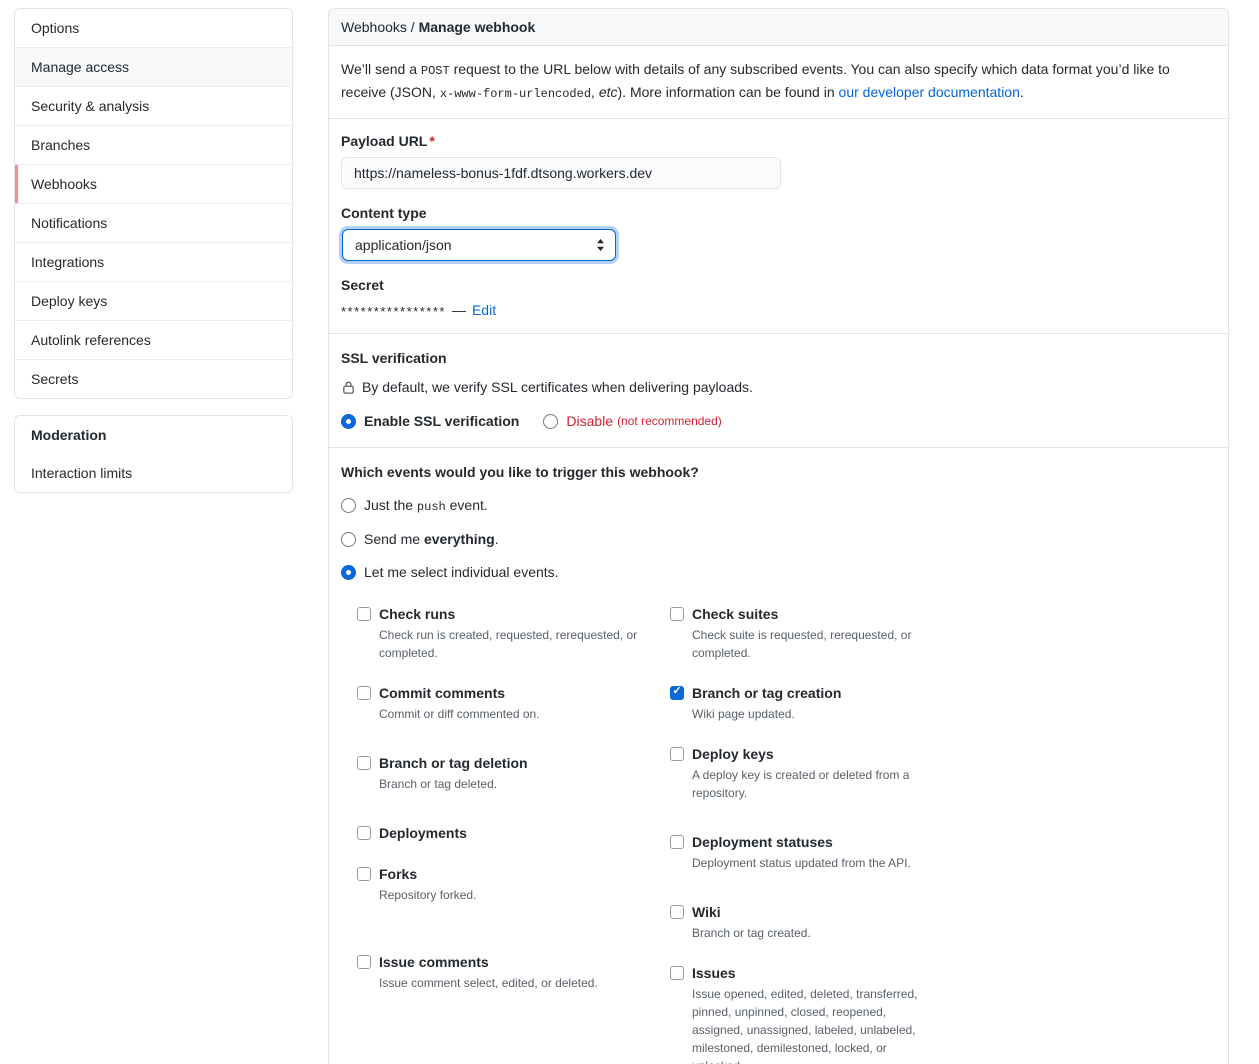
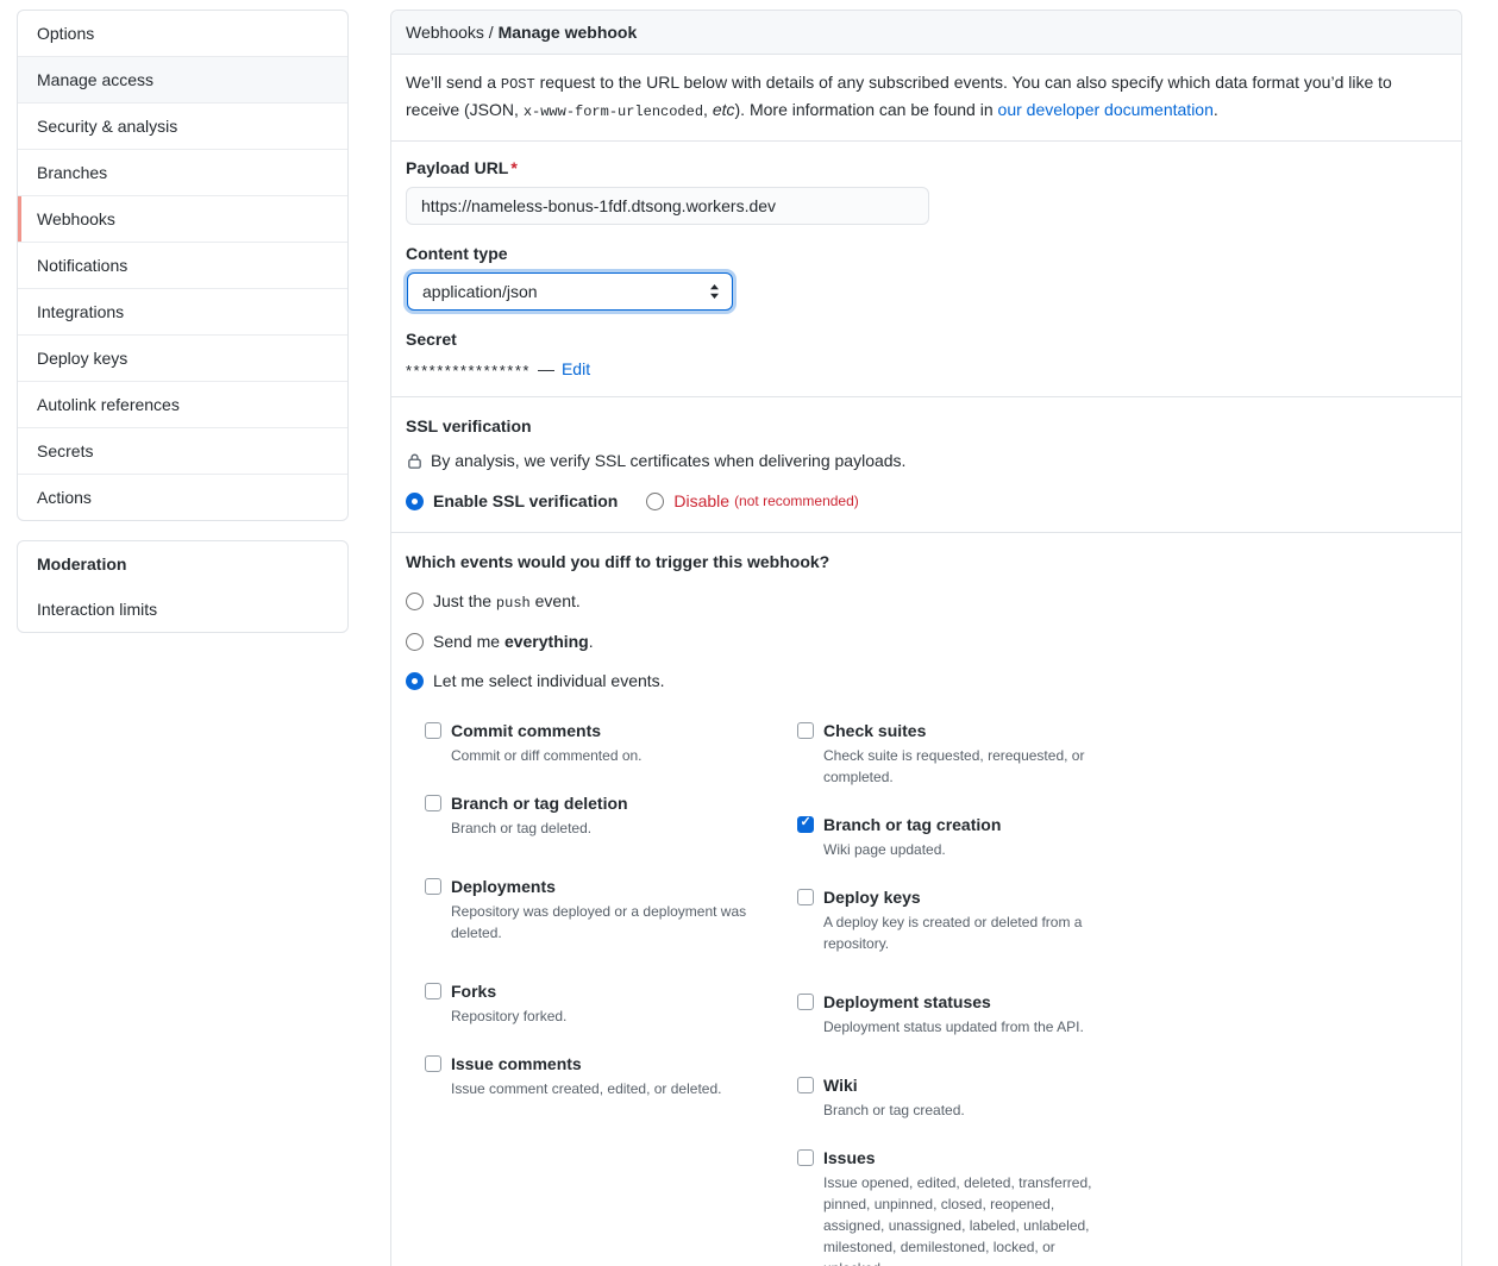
  Options
  Manage access
  Security & analysis
  Branches
  Webhooks
  Notifications
  Integrations
  Deploy keys
  Autolink references
  Secrets
+ Actions
  Moderation
  Interaction limits
  Webhooks / Manage webhook
  We’ll send a POST request to the URL below with details of any subscribed events. You can also specify which data format you’d like to receive (JSON, x-www-form-urlencoded, etc). More information can be found in our developer documentation.
  Payload URL *
  https://nameless-bonus-1fdf.dtsong.workers.dev
  Content type
  application/json
  Secret
  ****************
  —
  Edit
  SSL verification
- By default, we verify SSL certificates when delivering payloads.
+ By analysis, we verify SSL certificates when delivering payloads.
  Enable SSL verification
  Disable
  (not recommended)
- Which events would you like to trigger this webhook?
+ Which events would you diff to trigger this webhook?
  Just the push event.
  Send me everything.
  Let me select individual events.
- Check runs
- Check run is created, requested, rerequested, or completed.
  Commit comments
  Commit or diff commented on.
  Branch or tag deletion
  Branch or tag deleted.
  Deployments
+ Repository was deployed or a deployment was deleted.
  Forks
  Repository forked.
  Issue comments
- Issue comment select, edited, or deleted.
+ Issue comment created, edited, or deleted.
  Check suites
  Check suite is requested, rerequested, or completed.
  Branch or tag creation
  Wiki page updated.
  Deploy keys
  A deploy key is created or deleted from a repository.
  Deployment statuses
  Deployment status updated from the API.
  Wiki
  Branch or tag created.
  Issues
  Issue opened, edited, deleted, transferred, pinned, unpinned, closed, reopened, assigned, unassigned, labeled, unlabeled, milestoned, demilestoned, locked, or
